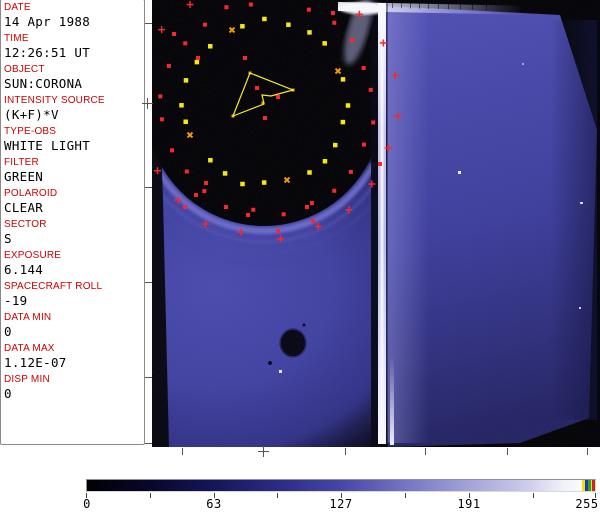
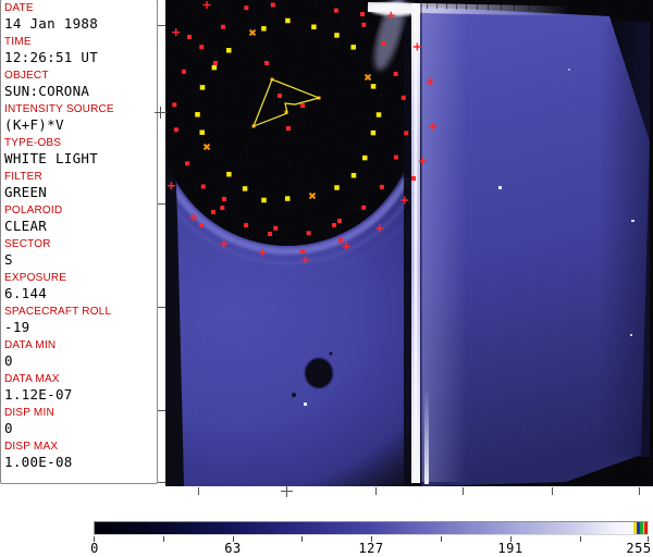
  DATE
- 14 Apr 1988
+ 14 Jan 1988
  TIME
  12:26:51 UT
  OBJECT
  SUN:CORONA
  INTENSITY SOURCE
  (K+F)*V
  TYPE-OBS
  WHITE LIGHT
  FILTER
  GREEN
  POLAROID
  CLEAR
  SECTOR
  S
  EXPOSURE
  6.144
  SPACECRAFT ROLL
  -19
  DATA MIN
  0
  DATA MAX
  1.12E-07
  DISP MIN
  0
+ DISP MAX
+ 1.00E-08
  0
  63
  127
  191
  255
